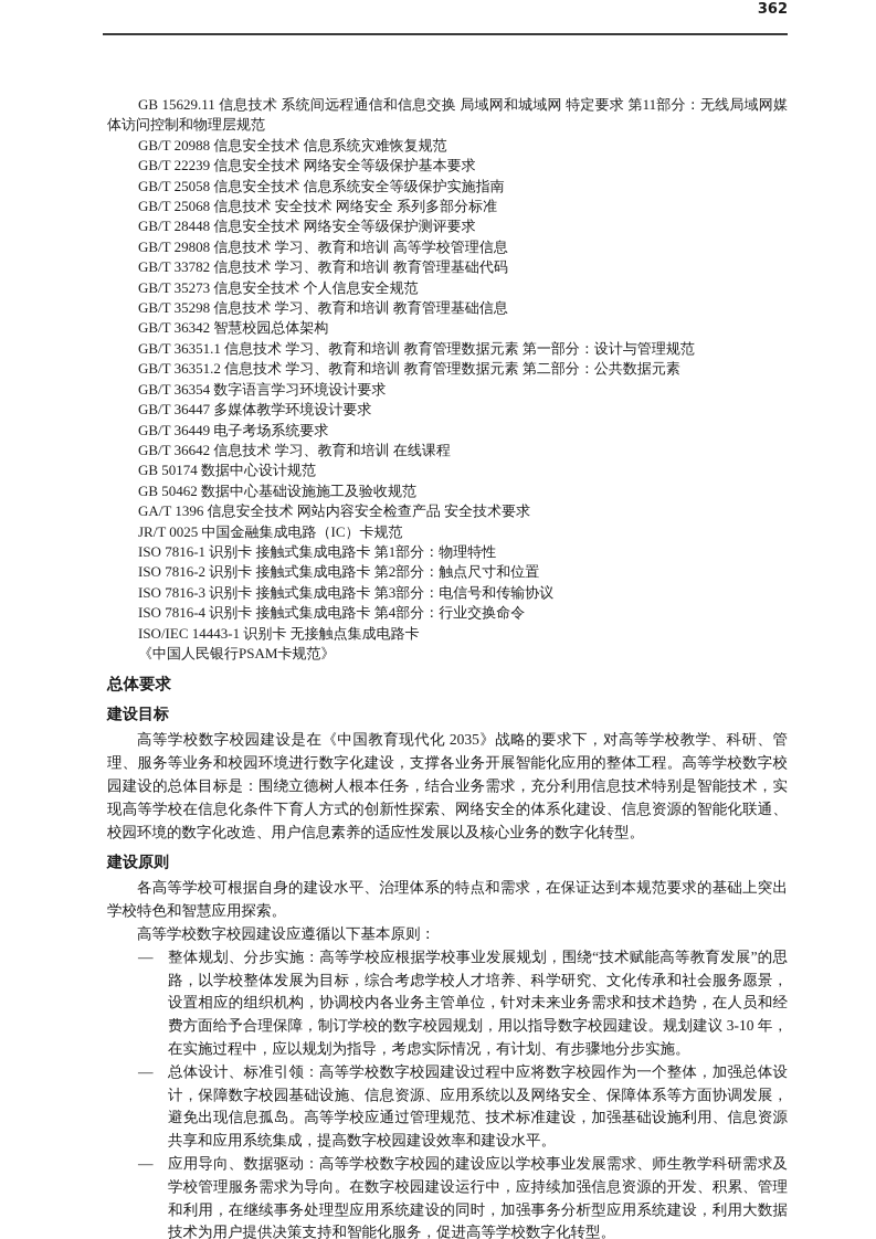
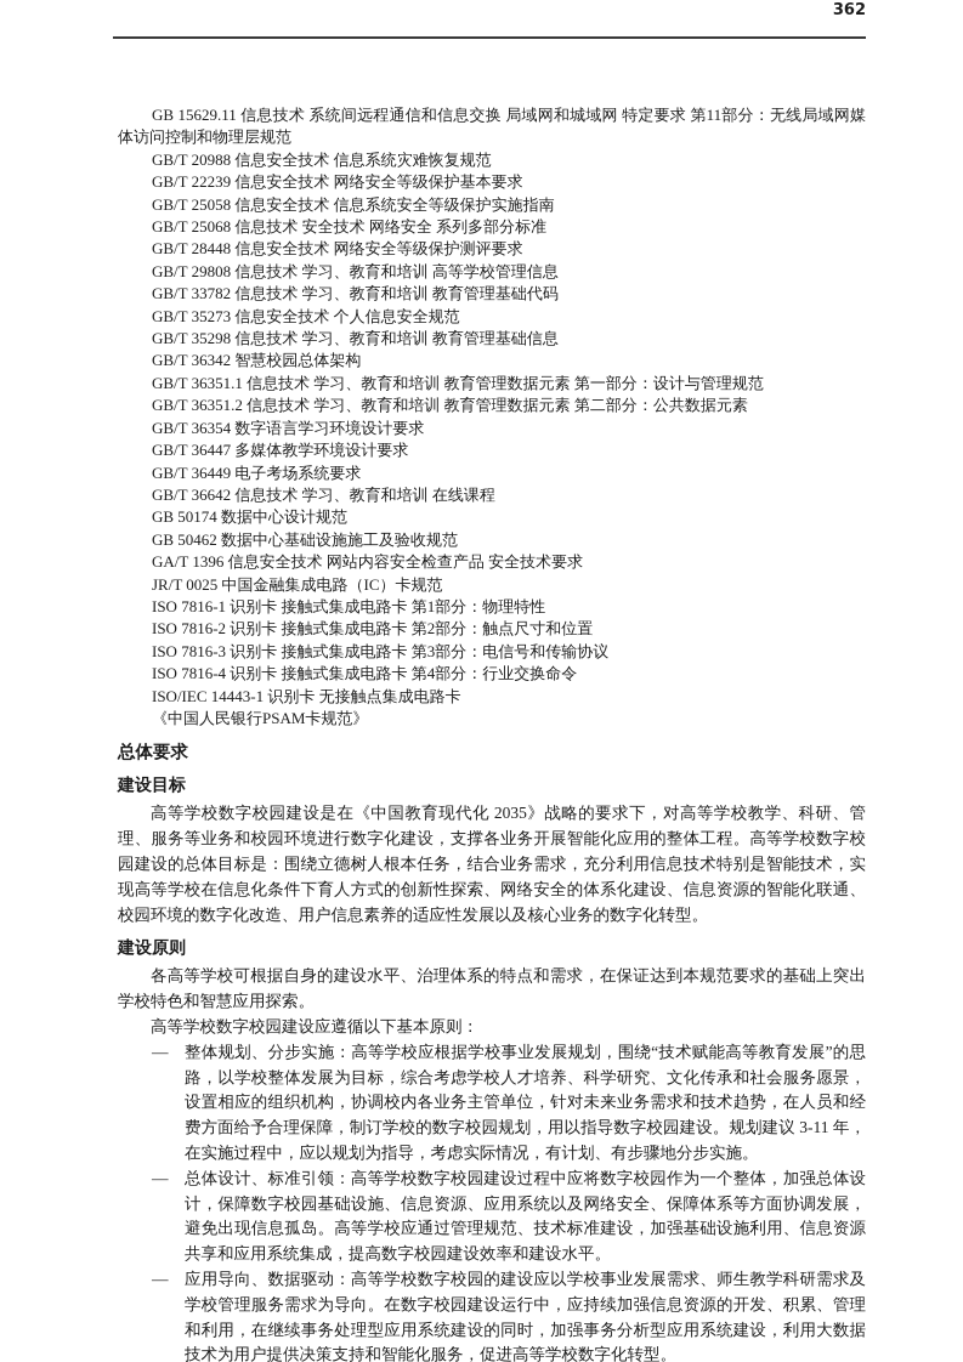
  362
  GB 15629.11 信息技术 系统间远程通信和信息交换 局域网和城域网 特定要求 第11部分：无线局域网媒体访问控制和物理层规范
  GB/T 20988 信息安全技术 信息系统灾难恢复规范
  GB/T 22239 信息安全技术 网络安全等级保护基本要求
  GB/T 25058 信息安全技术 信息系统安全等级保护实施指南
  GB/T 25068 信息技术 安全技术 网络安全 系列多部分标准
  GB/T 28448 信息安全技术 网络安全等级保护测评要求
  GB/T 29808 信息技术 学习、教育和培训 高等学校管理信息
  GB/T 33782 信息技术 学习、教育和培训 教育管理基础代码
  GB/T 35273 信息安全技术 个人信息安全规范
  GB/T 35298 信息技术 学习、教育和培训 教育管理基础信息
  GB/T 36342 智慧校园总体架构
  GB/T 36351.1 信息技术 学习、教育和培训 教育管理数据元素 第一部分：设计与管理规范
  GB/T 36351.2 信息技术 学习、教育和培训 教育管理数据元素 第二部分：公共数据元素
  GB/T 36354 数字语言学习环境设计要求
  GB/T 36447 多媒体教学环境设计要求
  GB/T 36449 电子考场系统要求
  GB/T 36642 信息技术 学习、教育和培训 在线课程
  GB 50174 数据中心设计规范
  GB 50462 数据中心基础设施施工及验收规范
  GA/T 1396 信息安全技术 网站内容安全检查产品 安全技术要求
  JR/T 0025 中国金融集成电路（IC）卡规范
  ISO 7816-1 识别卡 接触式集成电路卡 第1部分：物理特性
  ISO 7816-2 识别卡 接触式集成电路卡 第2部分：触点尺寸和位置
  ISO 7816-3 识别卡 接触式集成电路卡 第3部分：电信号和传输协议
  ISO 7816-4 识别卡 接触式集成电路卡 第4部分：行业交换命令
  ISO/IEC 14443-1 识别卡 无接触点集成电路卡
  《中国人民银行PSAM卡规范》
  总体要求
  建设目标
  高等学校数字校园建设是在《中国教育现代化 2035》战略的要求下，对高等学校教学、科研、管理、服务等业务和校园环境进行数字化建设，支撑各业务开展智能化应用的整体工程。高等学校数字校园建设的总体目标是：围绕立德树人根本任务，结合业务需求，充分利用信息技术特别是智能技术，实现高等学校在信息化条件下育人方式的创新性探索、网络安全的体系化建设、信息资源的智能化联通、校园环境的数字化改造、用户信息素养的适应性发展以及核心业务的数字化转型。
  建设原则
  各高等学校可根据自身的建设水平、治理体系的特点和需求，在保证达到本规范要求的基础上突出学校特色和智慧应用探索。
  高等学校数字校园建设应遵循以下基本原则：
  —
- 整体规划、分步实施：高等学校应根据学校事业发展规划，围绕“技术赋能高等教育发展”的思路，以学校整体发展为目标，综合考虑学校人才培养、科学研究、文化传承和社会服务愿景，设置相应的组织机构，协调校内各业务主管单位，针对未来业务需求和技术趋势，在人员和经费方面给予合理保障，制订学校的数字校园规划，用以指导数字校园建设。规划建议 3-10 年，在实施过程中，应以规划为指导，考虑实际情况，有计划、有步骤地分步实施。
+ 整体规划、分步实施：高等学校应根据学校事业发展规划，围绕“技术赋能高等教育发展”的思路，以学校整体发展为目标，综合考虑学校人才培养、科学研究、文化传承和社会服务愿景，设置相应的组织机构，协调校内各业务主管单位，针对未来业务需求和技术趋势，在人员和经费方面给予合理保障，制订学校的数字校园规划，用以指导数字校园建设。规划建议 3-11 年，在实施过程中，应以规划为指导，考虑实际情况，有计划、有步骤地分步实施。
  —
  总体设计、标准引领：高等学校数字校园建设过程中应将数字校园作为一个整体，加强总体设计，保障数字校园基础设施、信息资源、应用系统以及网络安全、保障体系等方面协调发展，避免出现信息孤岛。高等学校应通过管理规范、技术标准建设，加强基础设施利用、信息资源共享和应用系统集成，提高数字校园建设效率和建设水平。
  —
  应用导向、数据驱动：高等学校数字校园的建设应以学校事业发展需求、师生教学科研需求及学校管理服务需求为导向。在数字校园建设运行中，应持续加强信息资源的开发、积累、管理和利用，在继续事务处理型应用系统建设的同时，加强事务分析型应用系统建设，利用大数据技术为用户提供决策支持和智能化服务，促进高等学校数字化转型。
